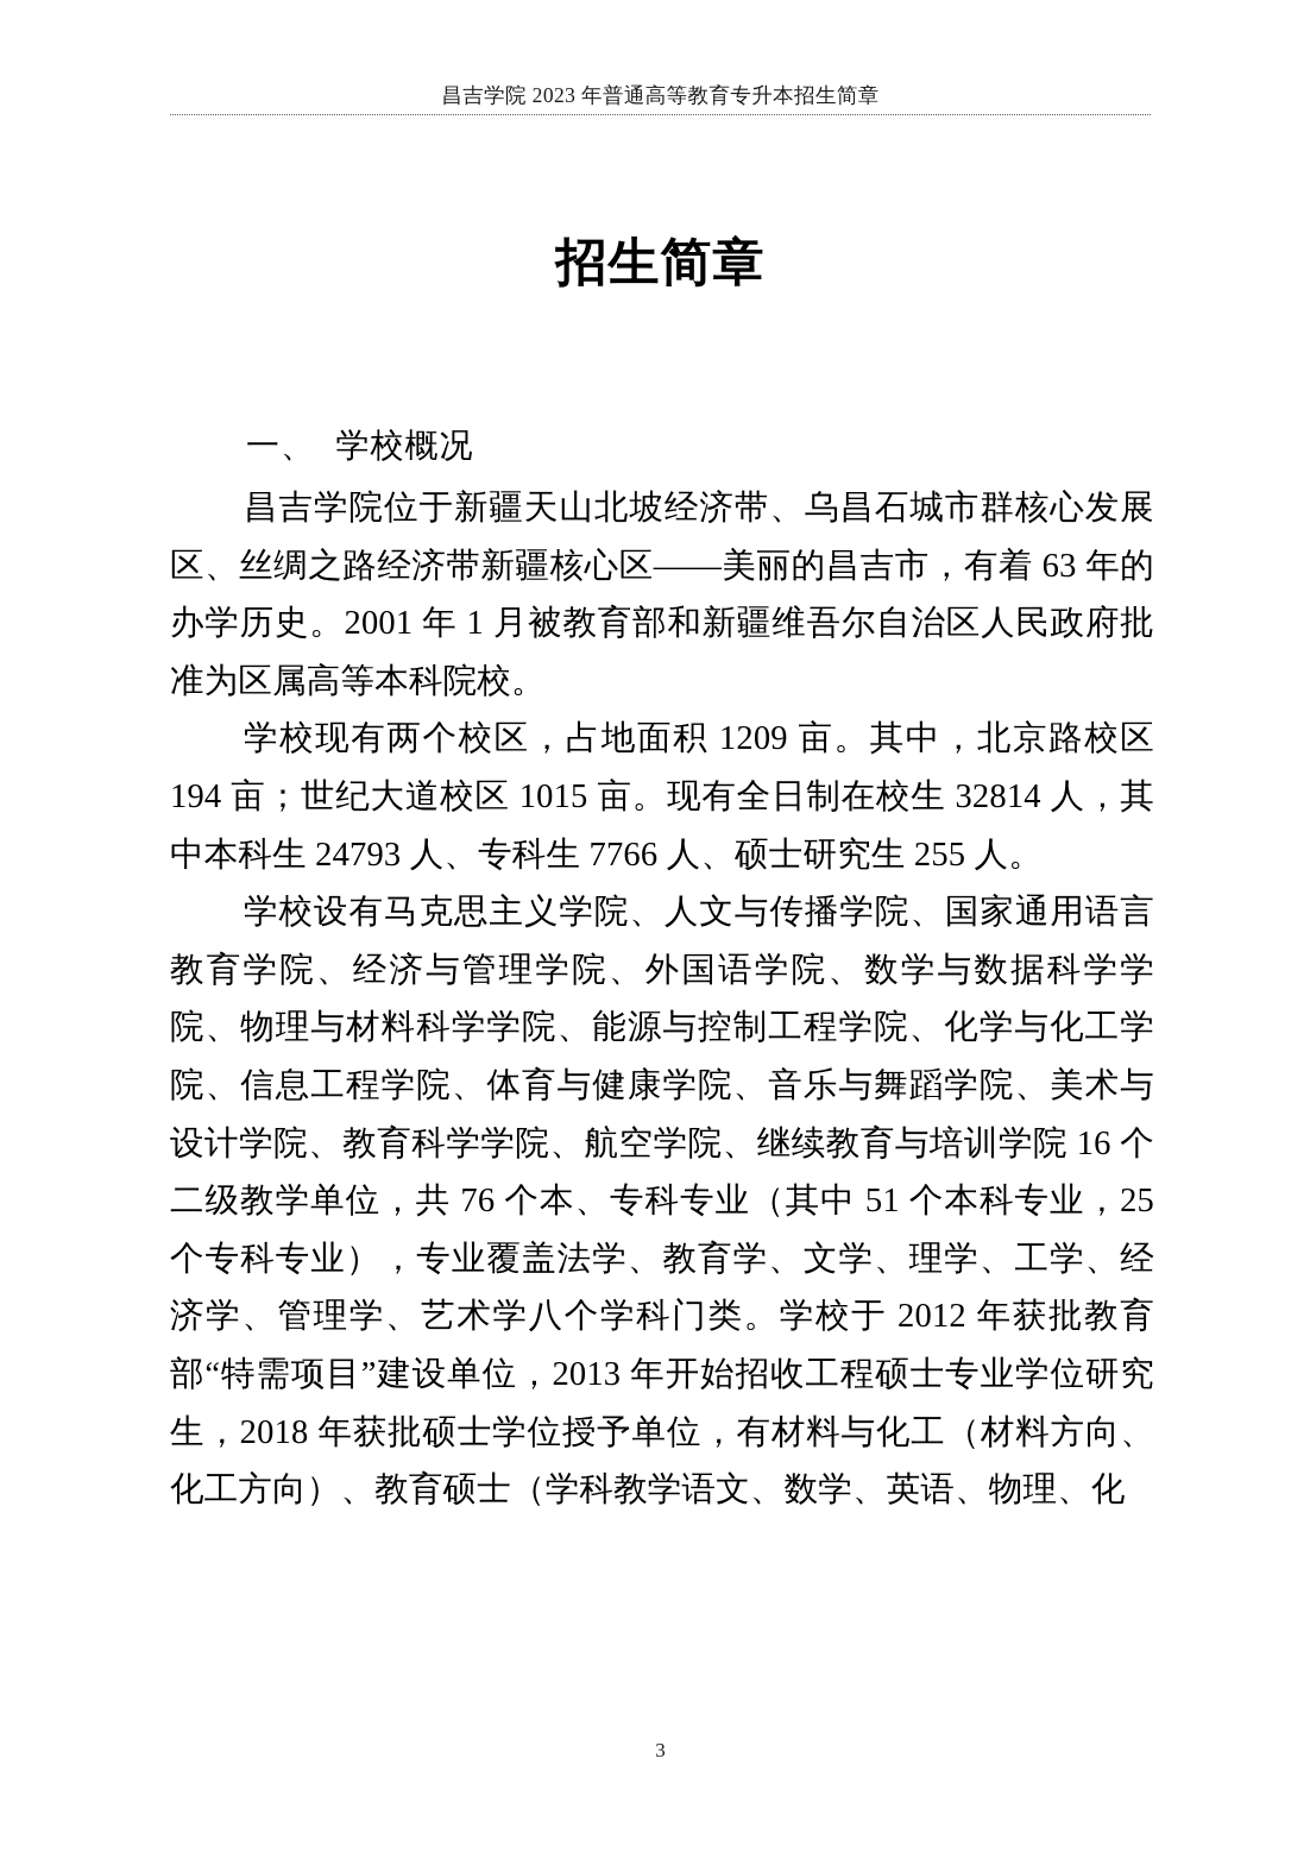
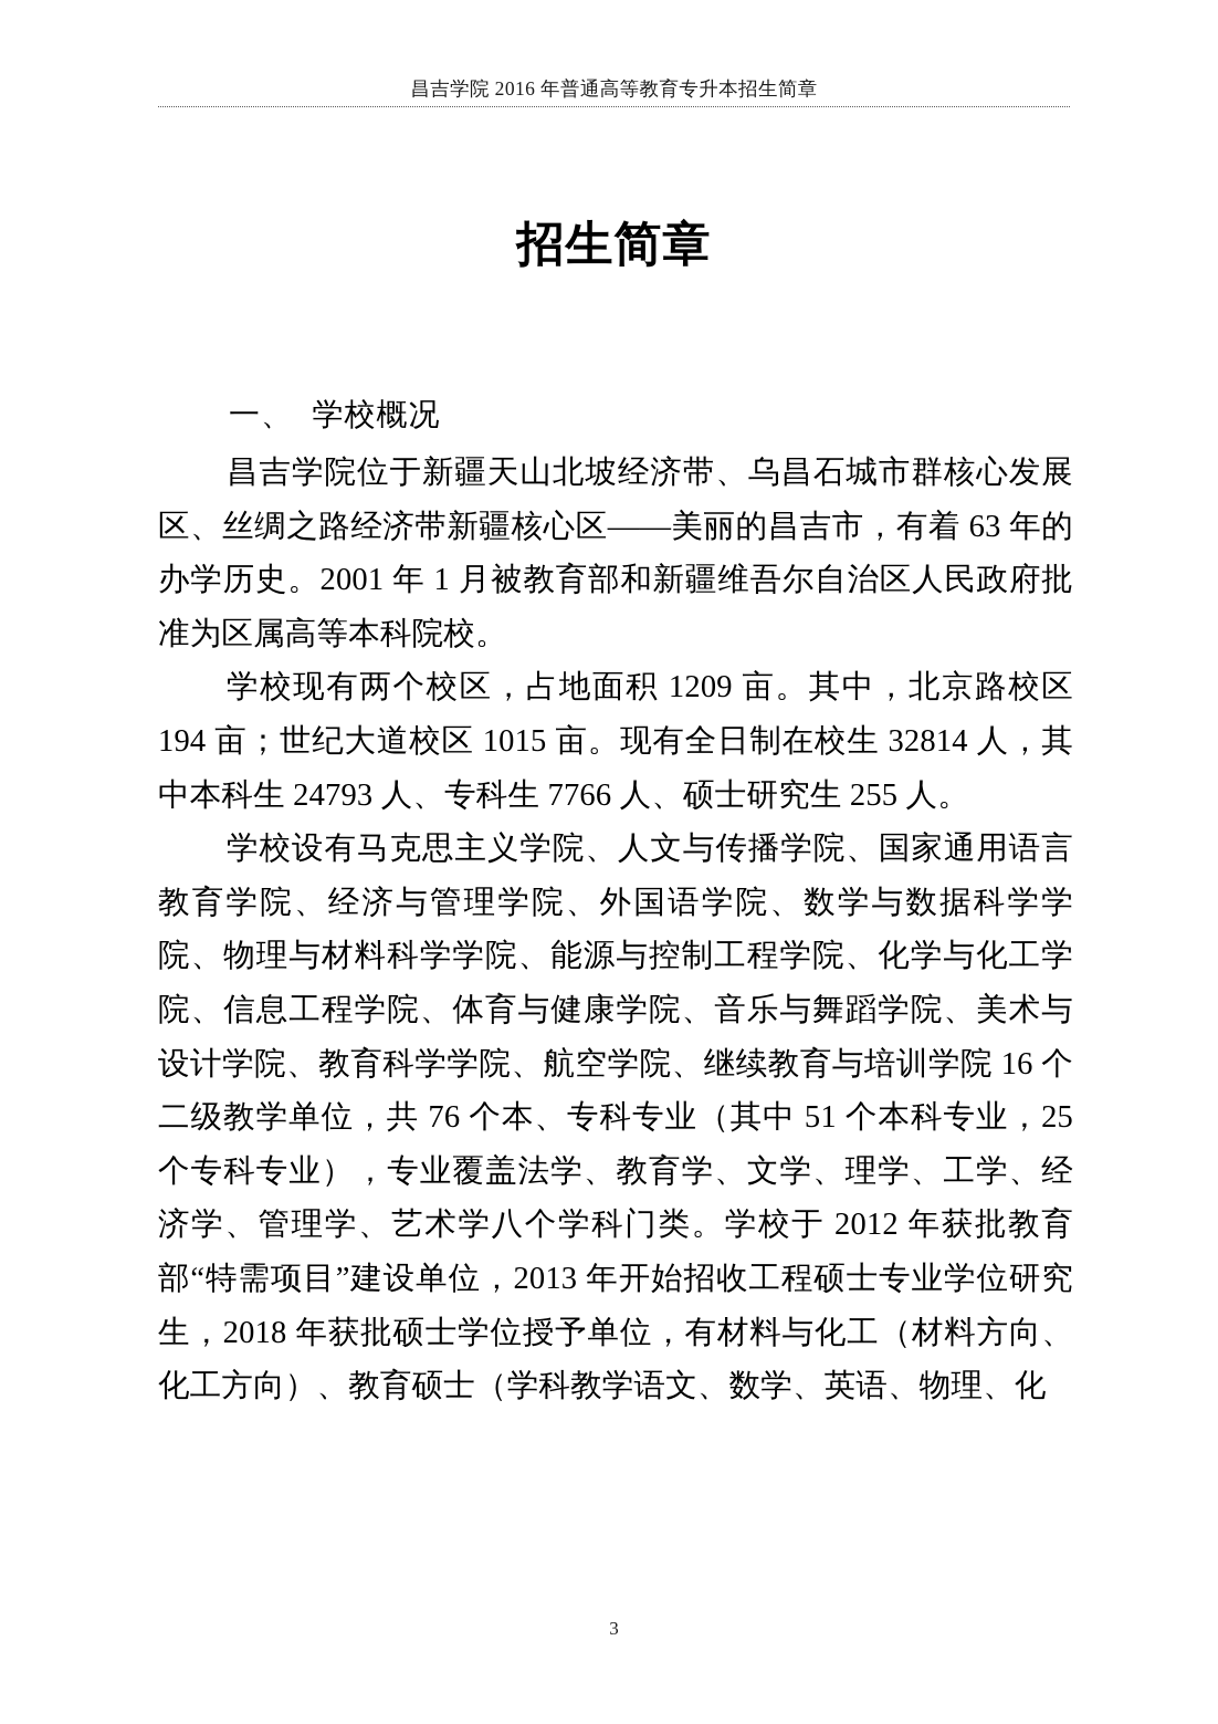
- 昌吉学院 2023 年普通高等教育专升本招生简章
+ 昌吉学院 2016 年普通高等教育专升本招生简章
  招生简章
  一、 学校概况
  昌吉学院位于新疆天山北坡经济带、乌昌石城市群核心发展区、丝绸之路经济带新疆核心区——美丽的昌吉市，有着 63 年的办学历史。2001 年 1 月被教育部和新疆维吾尔自治区人民政府批准为区属高等本科院校。
  学校现有两个校区，占地面积 1209 亩。其中，北京路校区 194 亩；世纪大道校区 1015 亩。现有全日制在校生 32814 人，其中本科生 24793 人、专科生 7766 人、硕士研究生 255 人。
  学校设有马克思主义学院、人文与传播学院、国家通用语言教育学院、经济与管理学院、外国语学院、数学与数据科学学院、物理与材料科学学院、能源与控制工程学院、化学与化工学院、信息工程学院、体育与健康学院、音乐与舞蹈学院、美术与设计学院、教育科学学院、航空学院、继续教育与培训学院 16 个二级教学单位，共 76 个本、专科专业（其中 51 个本科专业，25 个专科专业），专业覆盖法学、教育学、文学、理学、工学、经济学、管理学、艺术学八个学科门类。学校于 2012 年获批教育部“特需项目”建设单位，2013 年开始招收工程硕士专业学位研究生，2018 年获批硕士学位授予单位，有材料与化工（材料方向、化工方向）、教育硕士（学科教学语文、数学、英语、物理、化
  3
